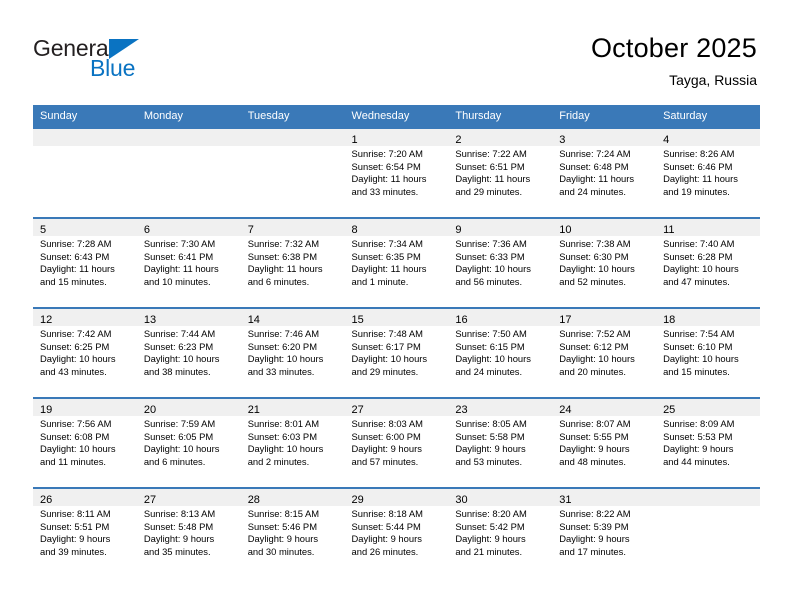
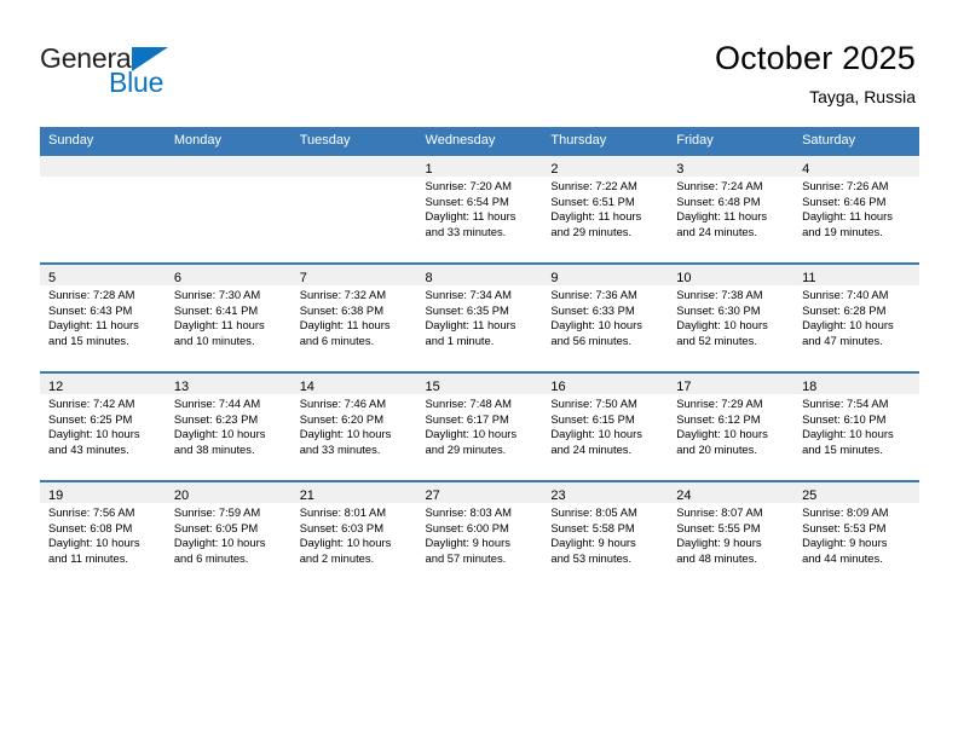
  General
  Blue
  October 2025
  Tayga, Russia
  Sunday	Monday	Tuesday	Wednesday	Thursday	Friday	Saturday
- 			1Sunrise: 7:20 AMSunset: 6:54 PMDaylight: 11 hoursand 33 minutes.	2Sunrise: 7:22 AMSunset: 6:51 PMDaylight: 11 hoursand 29 minutes.	3Sunrise: 7:24 AMSunset: 6:48 PMDaylight: 11 hoursand 24 minutes.	4Sunrise: 8:26 AMSunset: 6:46 PMDaylight: 11 hoursand 19 minutes.
+ 			1Sunrise: 7:20 AMSunset: 6:54 PMDaylight: 11 hoursand 33 minutes.	2Sunrise: 7:22 AMSunset: 6:51 PMDaylight: 11 hoursand 29 minutes.	3Sunrise: 7:24 AMSunset: 6:48 PMDaylight: 11 hoursand 24 minutes.	4Sunrise: 7:26 AMSunset: 6:46 PMDaylight: 11 hoursand 19 minutes.
  5Sunrise: 7:28 AMSunset: 6:43 PMDaylight: 11 hoursand 15 minutes.	6Sunrise: 7:30 AMSunset: 6:41 PMDaylight: 11 hoursand 10 minutes.	7Sunrise: 7:32 AMSunset: 6:38 PMDaylight: 11 hoursand 6 minutes.	8Sunrise: 7:34 AMSunset: 6:35 PMDaylight: 11 hoursand 1 minute.	9Sunrise: 7:36 AMSunset: 6:33 PMDaylight: 10 hoursand 56 minutes.	10Sunrise: 7:38 AMSunset: 6:30 PMDaylight: 10 hoursand 52 minutes.	11Sunrise: 7:40 AMSunset: 6:28 PMDaylight: 10 hoursand 47 minutes.
- 12Sunrise: 7:42 AMSunset: 6:25 PMDaylight: 10 hoursand 43 minutes.	13Sunrise: 7:44 AMSunset: 6:23 PMDaylight: 10 hoursand 38 minutes.	14Sunrise: 7:46 AMSunset: 6:20 PMDaylight: 10 hoursand 33 minutes.	15Sunrise: 7:48 AMSunset: 6:17 PMDaylight: 10 hoursand 29 minutes.	16Sunrise: 7:50 AMSunset: 6:15 PMDaylight: 10 hoursand 24 minutes.	17Sunrise: 7:52 AMSunset: 6:12 PMDaylight: 10 hoursand 20 minutes.	18Sunrise: 7:54 AMSunset: 6:10 PMDaylight: 10 hoursand 15 minutes.
+ 12Sunrise: 7:42 AMSunset: 6:25 PMDaylight: 10 hoursand 43 minutes.	13Sunrise: 7:44 AMSunset: 6:23 PMDaylight: 10 hoursand 38 minutes.	14Sunrise: 7:46 AMSunset: 6:20 PMDaylight: 10 hoursand 33 minutes.	15Sunrise: 7:48 AMSunset: 6:17 PMDaylight: 10 hoursand 29 minutes.	16Sunrise: 7:50 AMSunset: 6:15 PMDaylight: 10 hoursand 24 minutes.	17Sunrise: 7:29 AMSunset: 6:12 PMDaylight: 10 hoursand 20 minutes.	18Sunrise: 7:54 AMSunset: 6:10 PMDaylight: 10 hoursand 15 minutes.
  19Sunrise: 7:56 AMSunset: 6:08 PMDaylight: 10 hoursand 11 minutes.	20Sunrise: 7:59 AMSunset: 6:05 PMDaylight: 10 hoursand 6 minutes.	21Sunrise: 8:01 AMSunset: 6:03 PMDaylight: 10 hoursand 2 minutes.	27Sunrise: 8:03 AMSunset: 6:00 PMDaylight: 9 hoursand 57 minutes.	23Sunrise: 8:05 AMSunset: 5:58 PMDaylight: 9 hoursand 53 minutes.	24Sunrise: 8:07 AMSunset: 5:55 PMDaylight: 9 hoursand 48 minutes.	25Sunrise: 8:09 AMSunset: 5:53 PMDaylight: 9 hoursand 44 minutes.
- 26Sunrise: 8:11 AMSunset: 5:51 PMDaylight: 9 hoursand 39 minutes.	27Sunrise: 8:13 AMSunset: 5:48 PMDaylight: 9 hoursand 35 minutes.	28Sunrise: 8:15 AMSunset: 5:46 PMDaylight: 9 hoursand 30 minutes.	29Sunrise: 8:18 AMSunset: 5:44 PMDaylight: 9 hoursand 26 minutes.	30Sunrise: 8:20 AMSunset: 5:42 PMDaylight: 9 hoursand 21 minutes.	31Sunrise: 8:22 AMSunset: 5:39 PMDaylight: 9 hoursand 17 minutes.
